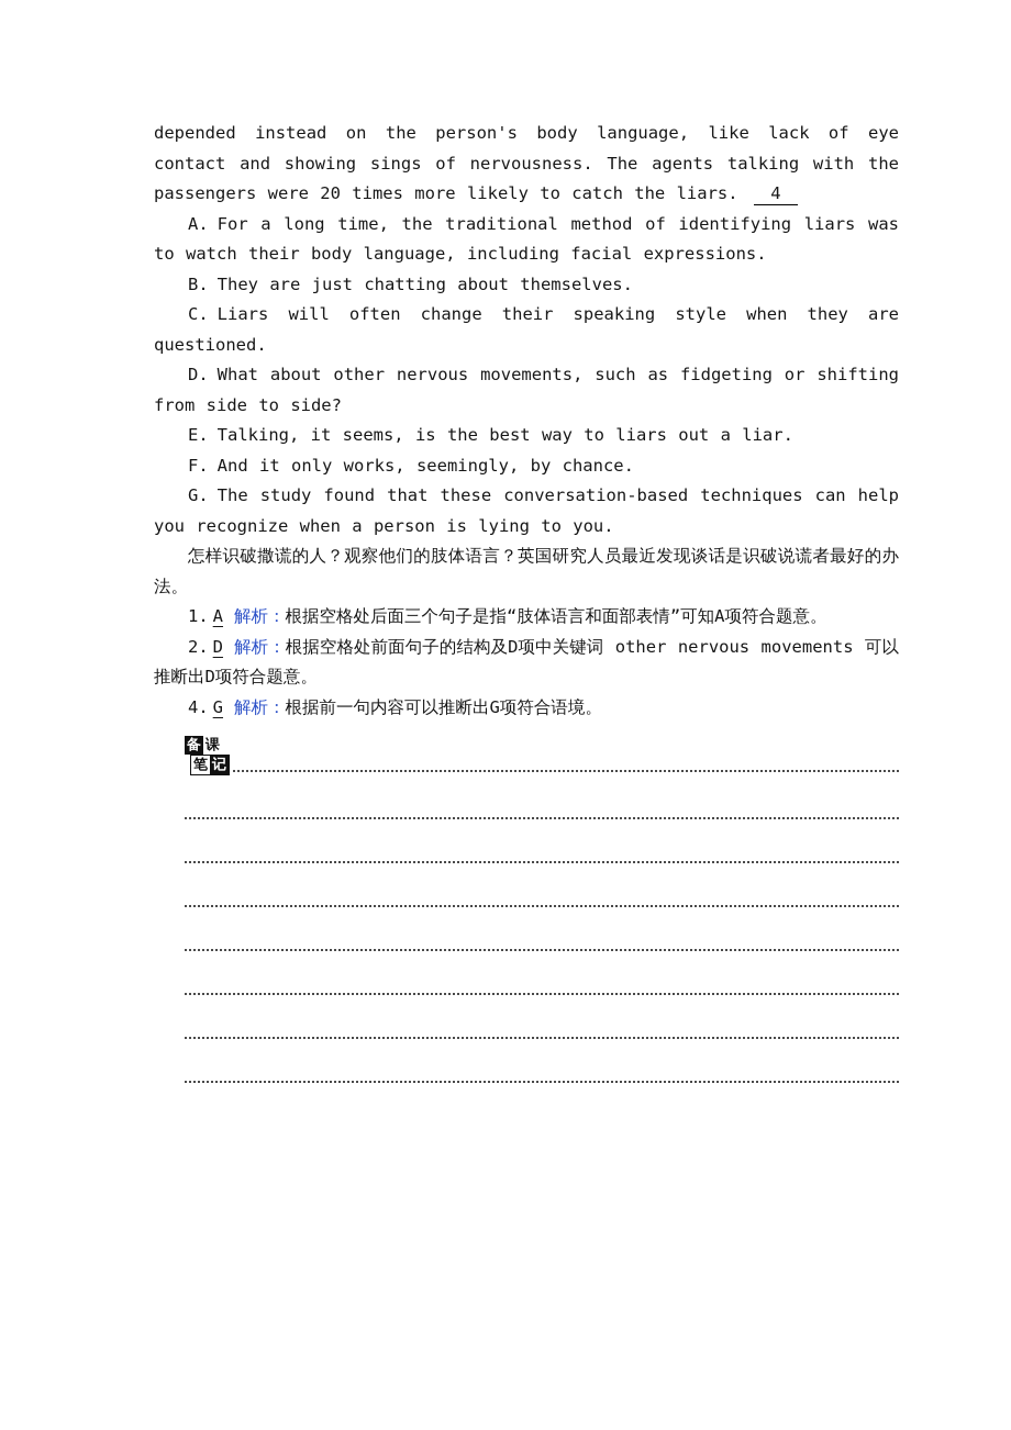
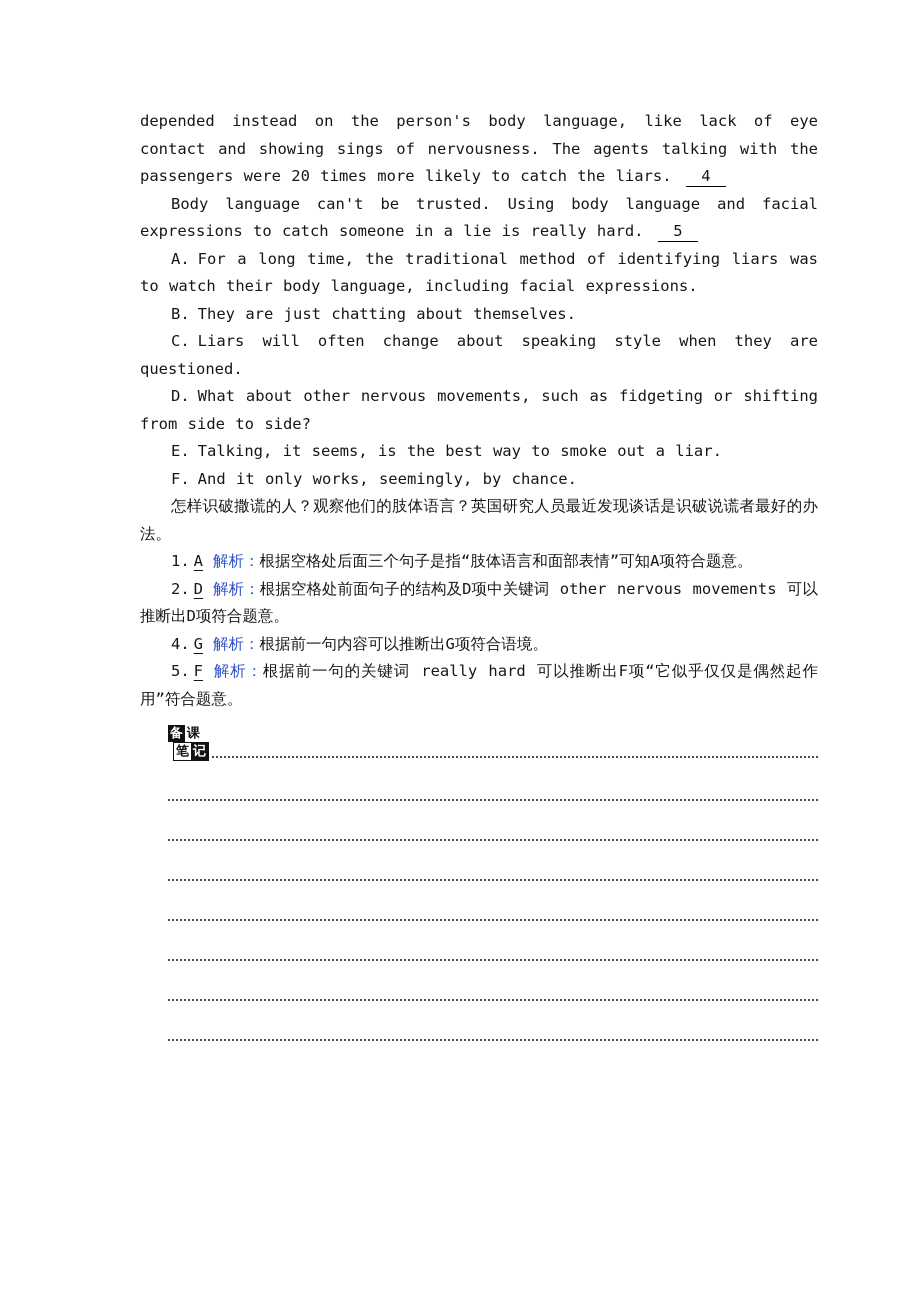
  depended instead on the person's body language, like lack of eye contact and showing sings of nervousness. The agents talking with the passengers were 20 times more likely to catch the liars. 4
+ Body language can't be trusted. Using body language and facial expressions to catch someone in a lie is really hard. 5
  A. For a long time, the traditional method of identifying liars was to watch their body language, including facial expressions.
  B. They are just chatting about themselves.
- C. Liars will often change their speaking style when they are questioned.
+ C. Liars will often change about speaking style when they are questioned.
  D. What about other nervous movements, such as fidgeting or shifting from side to side?
- E. Talking, it seems, is the best way to liars out a liar.
+ E. Talking, it seems, is the best way to smoke out a liar.
  F. And it only works, seemingly, by chance.
- G. The study found that these conversation-based techniques can help you recognize when a person is lying to you.
  怎样识破撒谎的人？观察他们的肢体语言？英国研究人员最近发现谈话是识破说谎者最好的办法。
  1. A 解析：根据空格处后面三个句子是指“肢体语言和面部表情”可知A项符合题意。
  2. D 解析：根据空格处前面句子的结构及D项中关键词 other nervous movements 可以推断出D项符合题意。
  4. G 解析：根据前一句内容可以推断出G项符合语境。
+ 5. F 解析：根据前一句的关键词 really hard 可以推断出F项“它似乎仅仅是偶然起作用”符合题意。
  备
  课
  笔
  记
